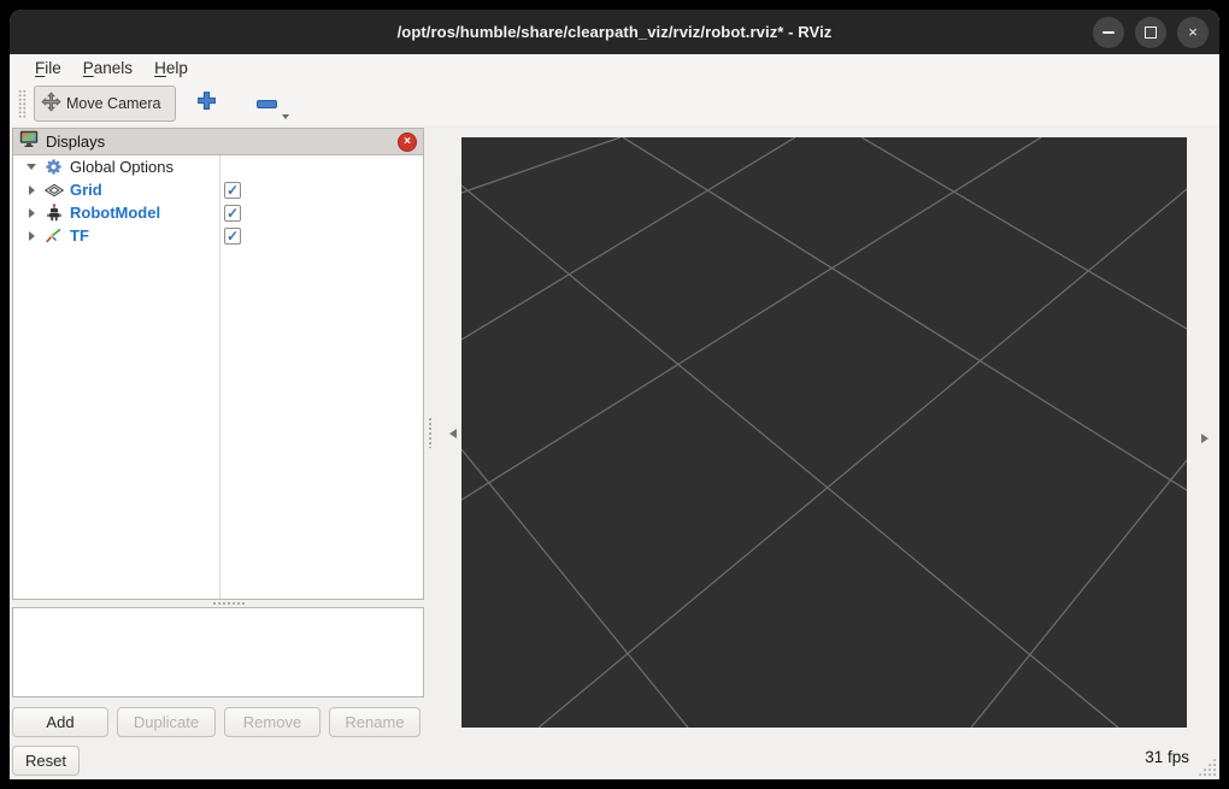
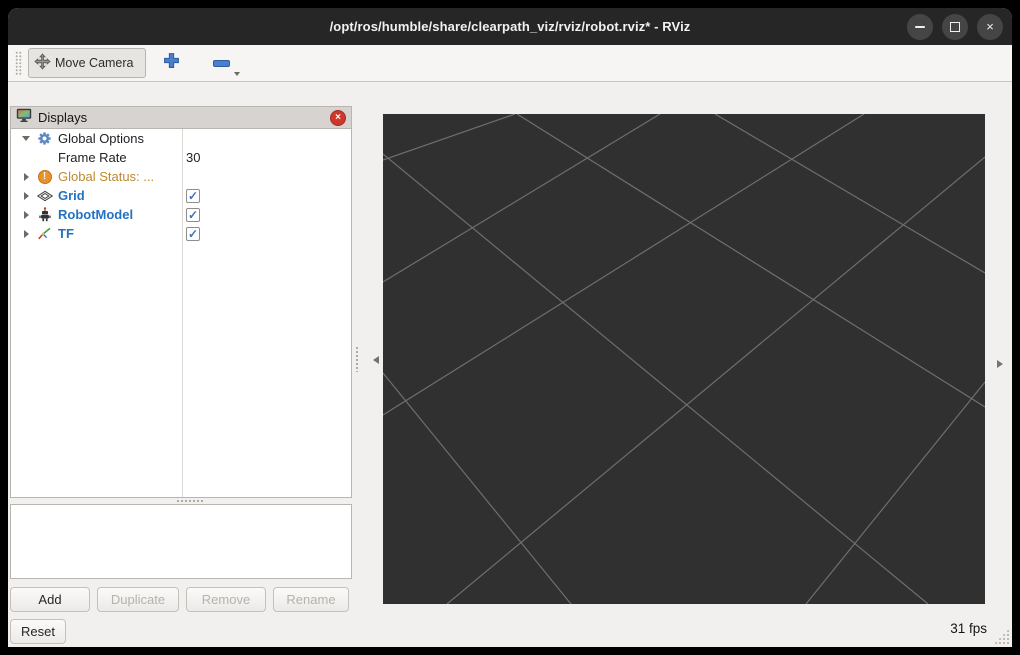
  /opt/ros/humble/share/clearpath_viz/rviz/robot.rviz* - RViz
  ×
- File
- Panels
- Help
  Move Camera
  Displays
  ×
  Global Options
+ Frame Rate
+ 30
+ !
+ Global Status: ...
  Grid
  ✓
  RobotModel
  ✓
  TF
  ✓
  Add
  Duplicate
  Remove
  Rename
  Reset
  31 fps
